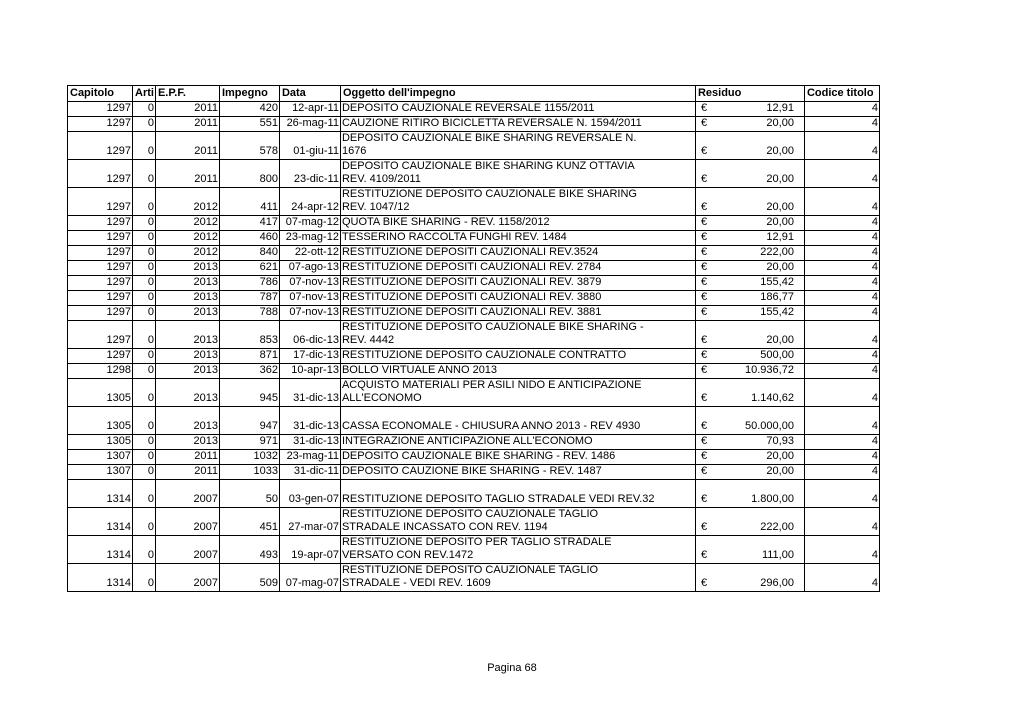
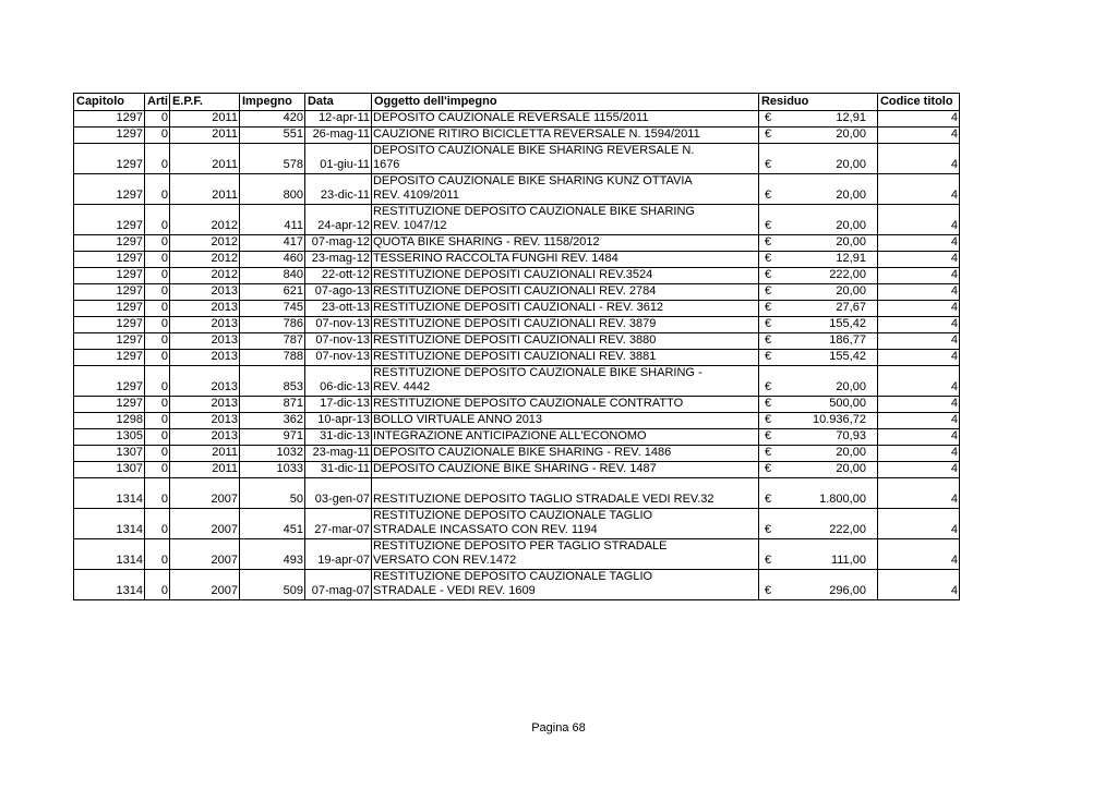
  Capitolo	Arti	E.P.F.	Impegno	Data	Oggetto dell'impegno	Residuo	Codice titolo
  1297	0	2011	420	12-apr-11	DEPOSITO CAUZIONALE REVERSALE 1155/2011	€ 12,91	4
  1297	0	2011	551	26-mag-11	CAUZIONE RITIRO BICICLETTA REVERSALE N. 1594/2011	€ 20,00	4
  1297	0	2011	578	01-giu-11	DEPOSITO CAUZIONALE BIKE SHARING REVERSALE N. 1676	€ 20,00	4
  1297	0	2011	800	23-dic-11	DEPOSITO CAUZIONALE BIKE SHARING KUNZ OTTAVIA REV. 4109/2011	€ 20,00	4
  1297	0	2012	411	24-apr-12	RESTITUZIONE DEPOSITO CAUZIONALE BIKE SHARING REV. 1047/12	€ 20,00	4
  1297	0	2012	417	07-mag-12	QUOTA BIKE SHARING - REV. 1158/2012	€ 20,00	4
  1297	0	2012	460	23-mag-12	TESSERINO RACCOLTA FUNGHI REV. 1484	€ 12,91	4
  1297	0	2012	840	22-ott-12	RESTITUZIONE DEPOSITI CAUZIONALI REV.3524	€ 222,00	4
  1297	0	2013	621	07-ago-13	RESTITUZIONE DEPOSITI CAUZIONALI REV. 2784	€ 20,00	4
+ 1297	0	2013	745	23-ott-13	RESTITUZIONE DEPOSITI CAUZIONALI - REV. 3612	€ 27,67	4
  1297	0	2013	786	07-nov-13	RESTITUZIONE DEPOSITI CAUZIONALI REV. 3879	€ 155,42	4
  1297	0	2013	787	07-nov-13	RESTITUZIONE DEPOSITI CAUZIONALI REV. 3880	€ 186,77	4
  1297	0	2013	788	07-nov-13	RESTITUZIONE DEPOSITI CAUZIONALI REV. 3881	€ 155,42	4
  1297	0	2013	853	06-dic-13	RESTITUZIONE DEPOSITO CAUZIONALE BIKE SHARING - REV. 4442	€ 20,00	4
  1297	0	2013	871	17-dic-13	RESTITUZIONE DEPOSITO CAUZIONALE CONTRATTO	€ 500,00	4
  1298	0	2013	362	10-apr-13	BOLLO VIRTUALE ANNO 2013	€ 10.936,72	4
- 1305	0	2013	945	31-dic-13	ACQUISTO MATERIALI PER ASILI NIDO E ANTICIPAZIONE ALL'ECONOMO	€ 1.140,62	4
- 1305	0	2013	947	31-dic-13	CASSA ECONOMALE - CHIUSURA ANNO 2013 - REV 4930	€ 50.000,00	4
  1305	0	2013	971	31-dic-13	INTEGRAZIONE ANTICIPAZIONE ALL'ECONOMO	€ 70,93	4
  1307	0	2011	1032	23-mag-11	DEPOSITO CAUZIONALE BIKE SHARING - REV. 1486	€ 20,00	4
  1307	0	2011	1033	31-dic-11	DEPOSITO CAUZIONE BIKE SHARING - REV. 1487	€ 20,00	4
  1314	0	2007	50	03-gen-07	RESTITUZIONE DEPOSITO TAGLIO STRADALE VEDI REV.32	€ 1.800,00	4
  1314	0	2007	451	27-mar-07	RESTITUZIONE DEPOSITO CAUZIONALE TAGLIO STRADALE INCASSATO CON REV. 1194	€ 222,00	4
  1314	0	2007	493	19-apr-07	RESTITUZIONE DEPOSITO PER TAGLIO STRADALE VERSATO CON REV.1472	€ 111,00	4
  1314	0	2007	509	07-mag-07	RESTITUZIONE DEPOSITO CAUZIONALE TAGLIO STRADALE - VEDI REV. 1609	€ 296,00	4
  Pagina 68
